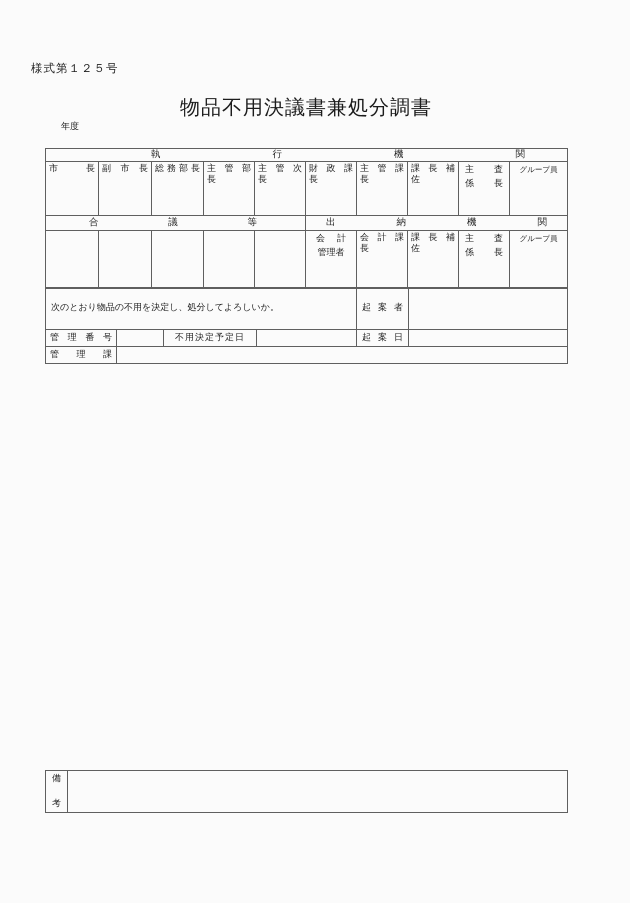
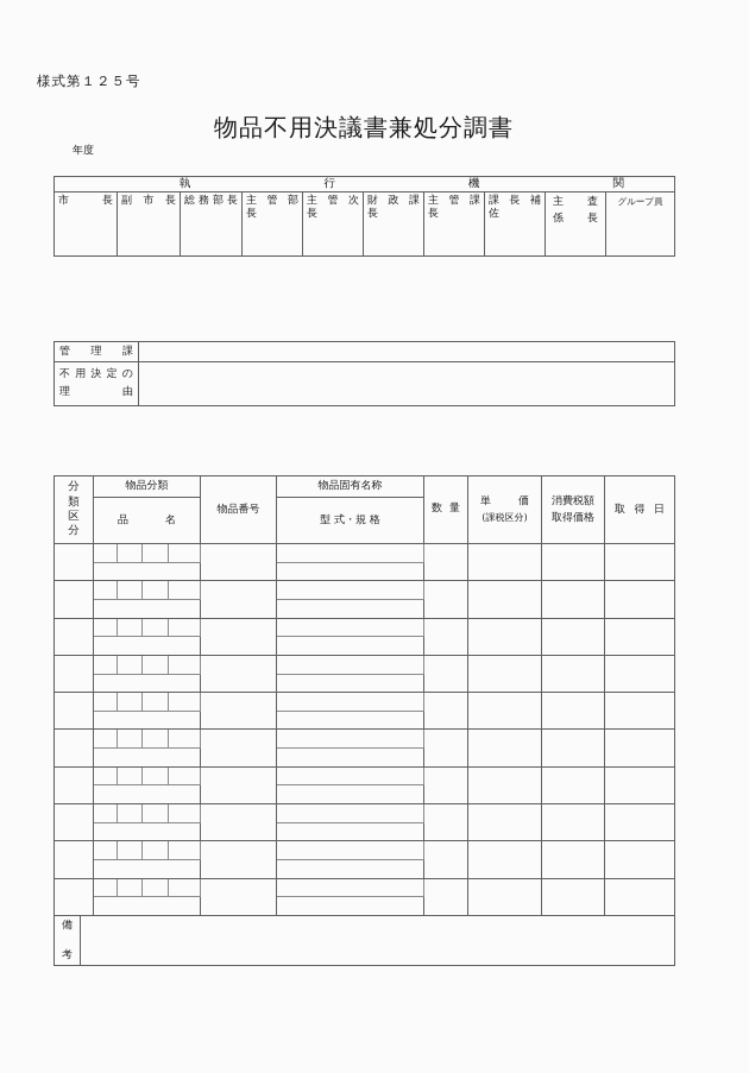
  様式第１２５号
  物品不用決議書兼処分調書
  年度
  執 行 機 関
  市 長	副 市 長	総 務 部 長	主 管 部 長	主 管 次 長	財 政 課 長	主 管 課 長	課 長 補 佐	主 査 係 長	グループ員
- 合 議 等	出 納 機 関
- 					会 計 管理者	会 計 課 長	課 長 補 佐	主 査 係 長	グループ員
- 次のとおり物品の不用を決定し、処分してよろしいか。	起 案 者
- 管 理 番 号		不用決定予定日		起 案 日
  管 理 課
+ 不 用 決 定 の 理 由
+ 分類区分	物品分類	物品番号	物品固有名称	数 量	単 価 (課税区分)	消費税額 取得価格	取 得 日
+ 品 名	型 式・規 格
  備 考
